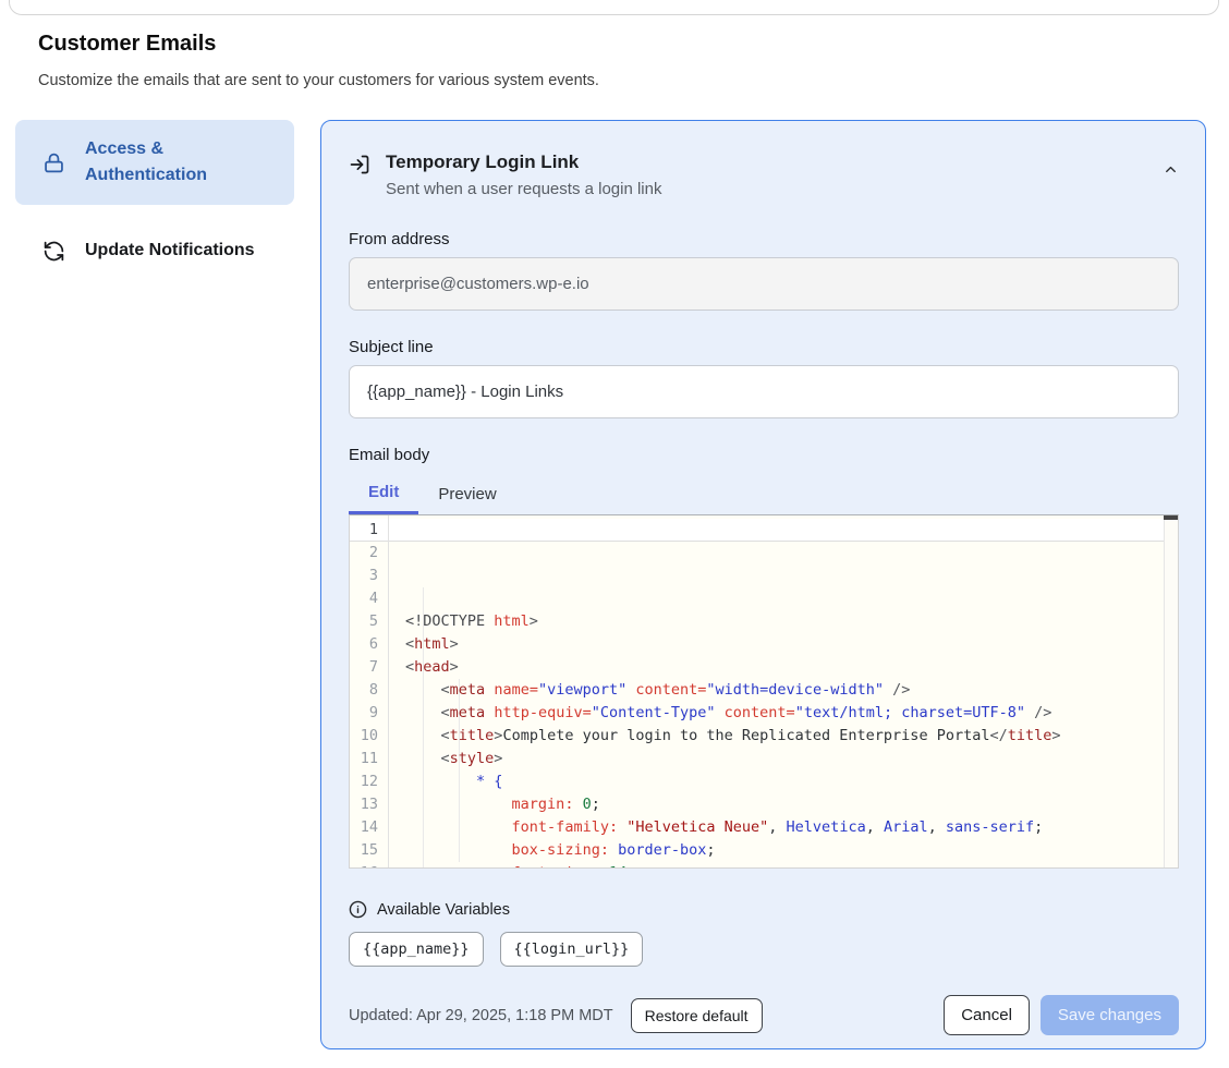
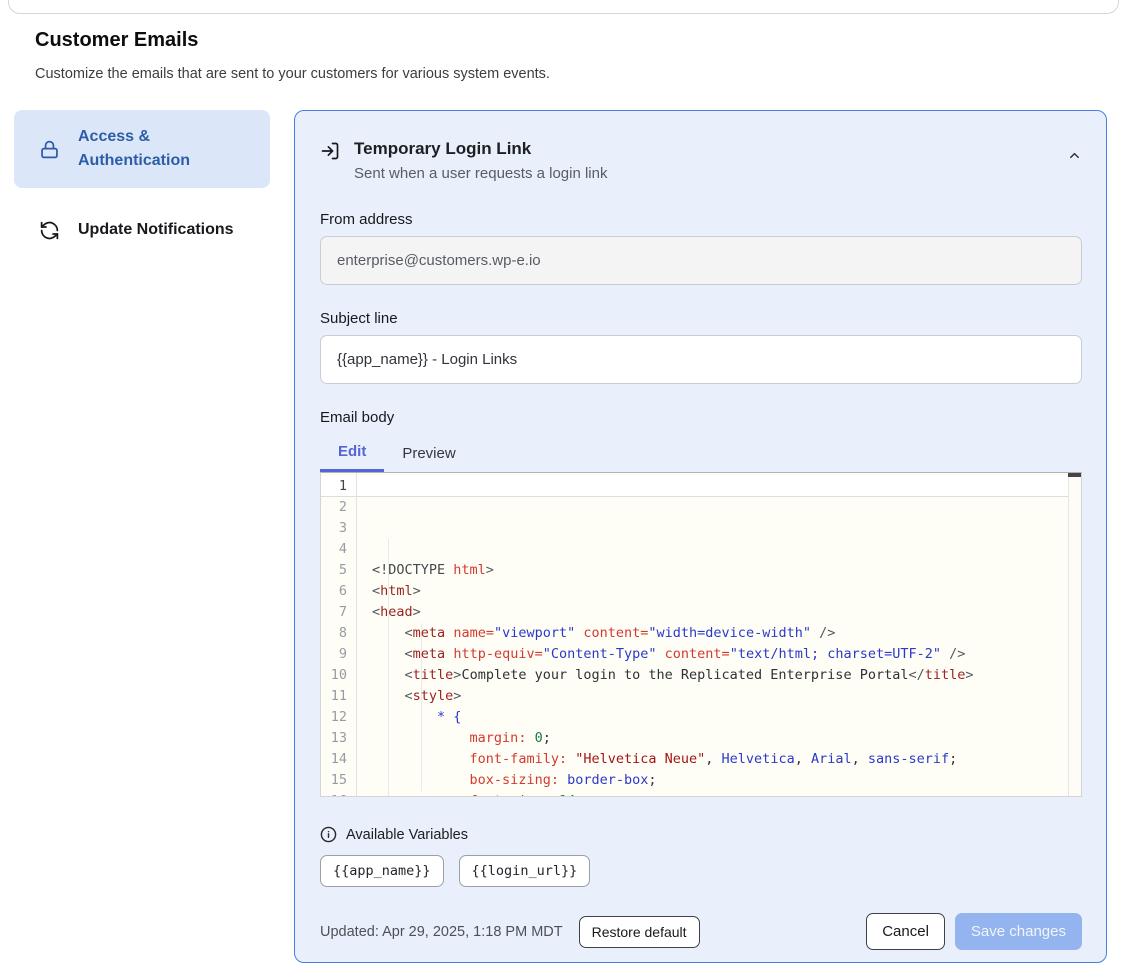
  Customer Emails
  Customize the emails that are sent to your customers for various system events.
  Access & Authentication
  Update Notifications
  Temporary Login Link
  Sent when a user requests a login link
  From address
  enterprise@customers.wp-e.io
  Subject line
  {{app_name}} - Login Links
  Email body
  Edit
  Preview
  1
  2
  3
  4
  5
  6
  7
  8
  9
  10
  11
  12
  13
  14
  15
  <!DOCTYPE html>
  <html>
  <head>
  <meta name="viewport" content="width=device-width" />
- <meta http-equiv="Content-Type" content="text/html; charset=UTF-8" />
+ <meta http-equiv="Content-Type" content="text/html; charset=UTF-2" />
  <title>Complete your login to the Replicated Enterprise Portal</title>
  <style>
  * {
  margin: 0;
  font-family: "Helvetica Neue", Helvetica, Arial, sans-serif;
  box-sizing: border-box;
  Available Variables
  {{app_name}}
  {{login_url}}
  Updated: Apr 29, 2025, 1:18 PM MDT
  Restore default
  Cancel
  Save changes
